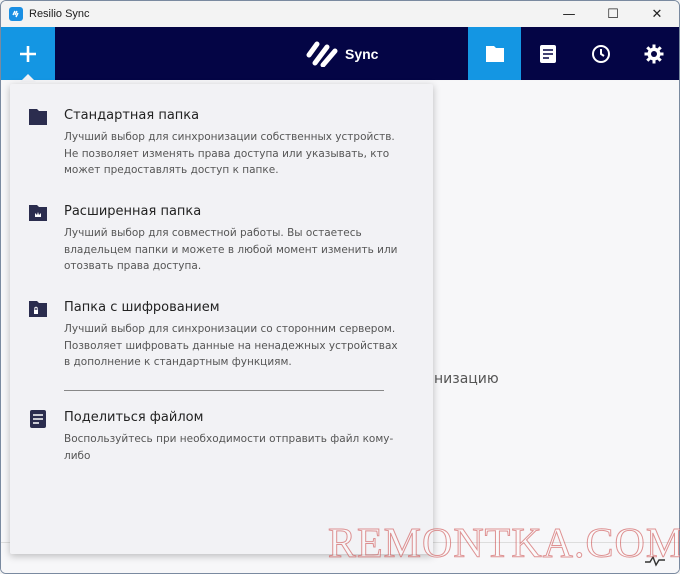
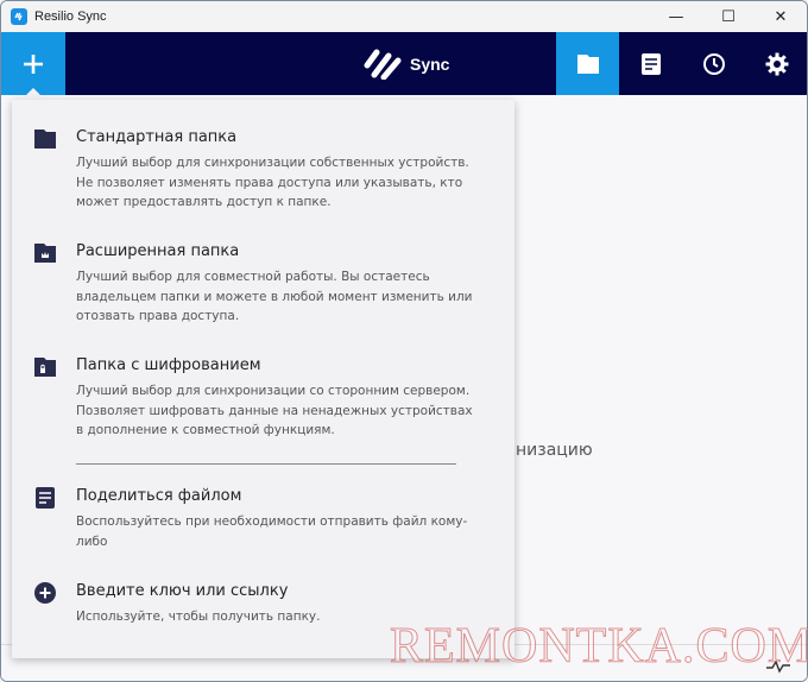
  Resilio Sync
  —
  ☐
  ✕
  Sync
  низацию
  Стандартная папка
  Лучший выбор для синхронизации собственных устройств. Не позволяет изменять права доступа или указывать, кто может предоставлять доступ к папке.
  Расширенная папка
  Лучший выбор для совместной работы. Вы остаетесь владельцем папки и можете в любой момент изменить или отозвать права доступа.
  Папка с шифрованием
- Лучший выбор для синхронизации со сторонним сервером. Позволяет шифровать данные на ненадежных устройствах в дополнение к стандартным функциям.
+ Лучший выбор для синхронизации со сторонним сервером. Позволяет шифровать данные на ненадежных устройствах в дополнение к совместной функциям.
  Поделиться файлом
  Воспользуйтесь при необходимости отправить файл кому-либо
+ Введите ключ или ссылку
+ Используйте, чтобы получить папку.
  REMONTKA.COM
